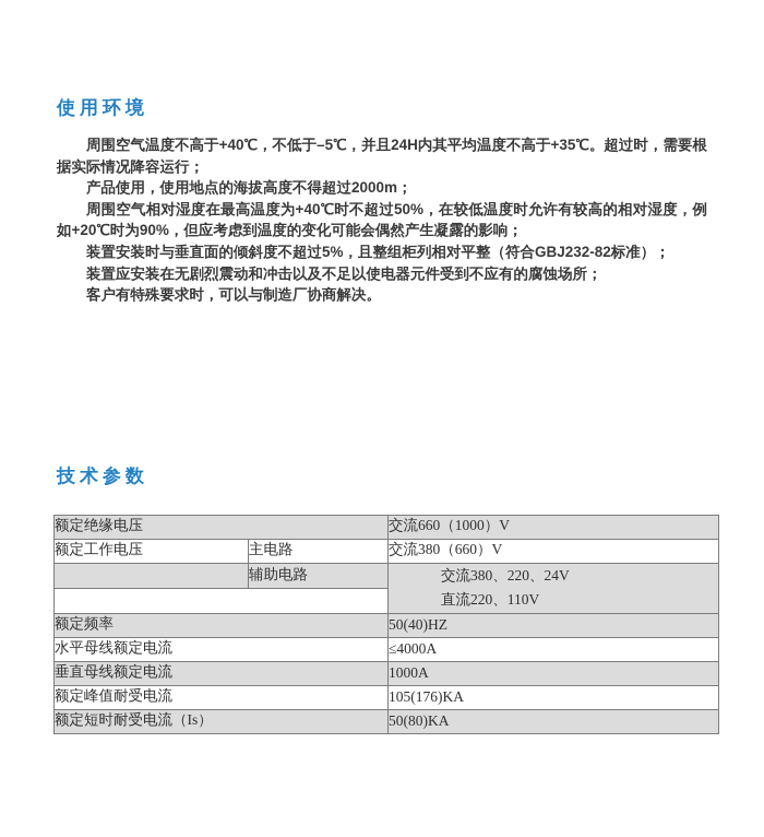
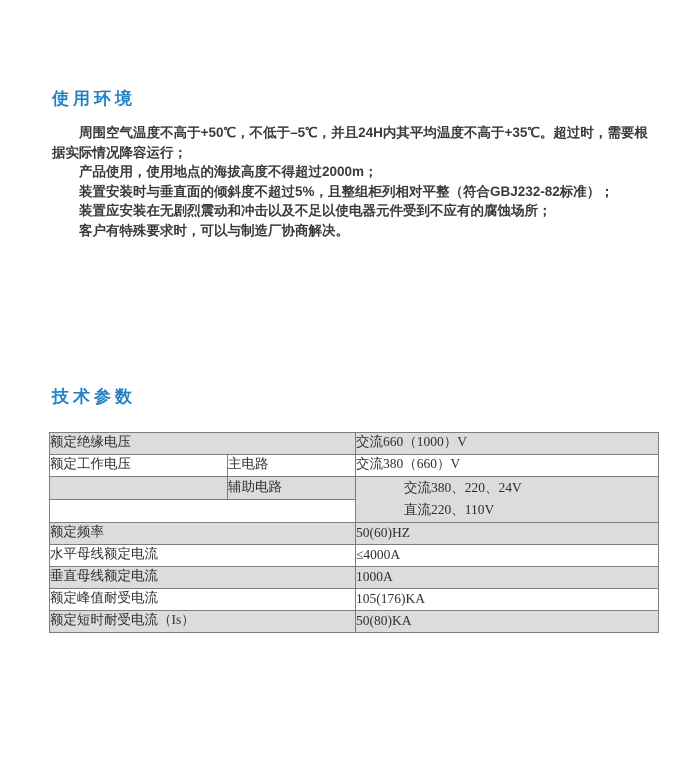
  使用环境
- 周围空气温度不高于+40℃，不低于–5℃，并且24H内其平均温度不高于+35℃。超过时，需要根据实际情况降容运行；
+ 周围空气温度不高于+50℃，不低于–5℃，并且24H内其平均温度不高于+35℃。超过时，需要根据实际情况降容运行；
  产品使用，使用地点的海拔高度不得超过2000m；
- 周围空气相对湿度在最高温度为+40℃时不超过50%，在较低温度时允许有较高的相对湿度，例如+20℃时为90%，但应考虑到温度的变化可能会偶然产生凝露的影响；
  装置安装时与垂直面的倾斜度不超过5%，且整组柜列相对平整（符合GBJ232-82标准）；
  装置应安装在无剧烈震动和冲击以及不足以使电器元件受到不应有的腐蚀场所；
  客户有特殊要求时，可以与制造厂协商解决。
  技术参数
  额定绝缘电压	交流660（1000）V
  额定工作电压	主电路	交流380（660）V
  	辅助电路	交流380、220、24V 直流220、110V
- 额定频率	50(40)HZ
+ 额定频率	50(60)HZ
  水平母线额定电流	≤4000A
  垂直母线额定电流	1000A
  额定峰值耐受电流	105(176)KA
  额定短时耐受电流（Is）	50(80)KA
